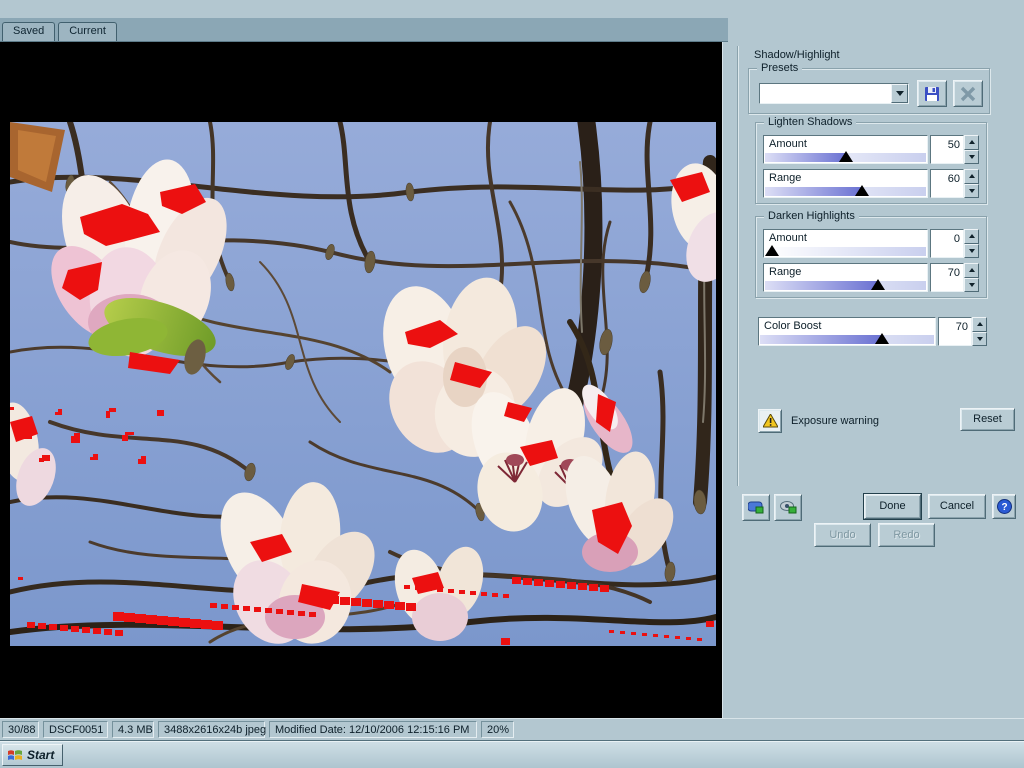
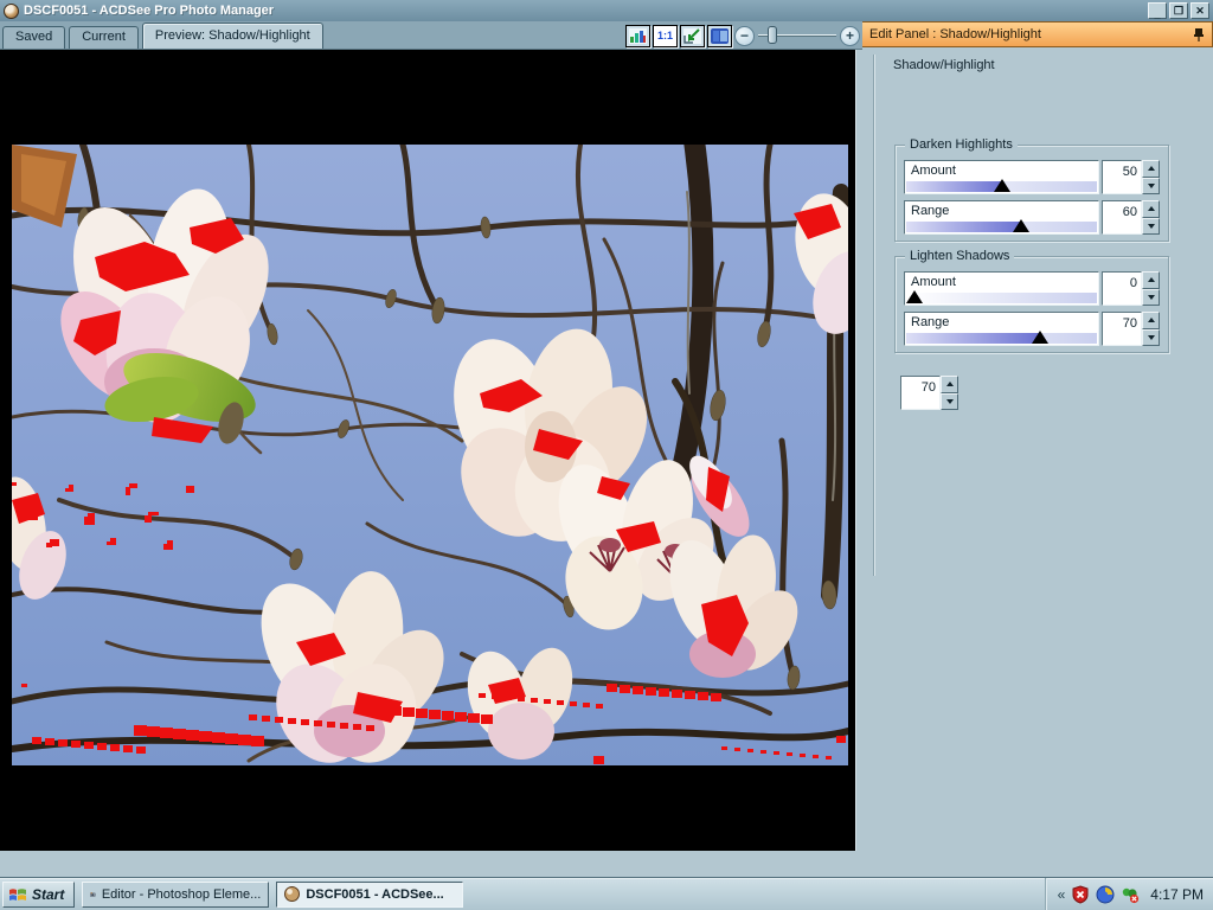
+ DSCF0051 - ACDSee Pro Photo Manager
+ _
+ ❐
+ ✕
  Saved
  Current
+ Preview: Shadow/Highlight
+ 1:1
+ −
+ +
+ Edit Panel : Shadow/Highlight
  Shadow/Highlight
- Presets
- Lighten Shadows
+ Darken Highlights
  Amount
  50
  Range
  60
- Darken Highlights
+ Lighten Shadows
  Amount
  0
  Range
  70
- Color Boost
  70
- Exposure warning
- Reset
- Done
- Cancel
- ?
- Undo
- Redo
- 30/88
- DSCF0051
- 4.3 MB
- 3488x2616x24b jpeg
- Modified Date: 12/10/2006 12:15:16 PM
- 20%
  Start
+ Editor - Photoshop Eleme...
+ DSCF0051 - ACDSee...
+ «
+ 4:17 PM
